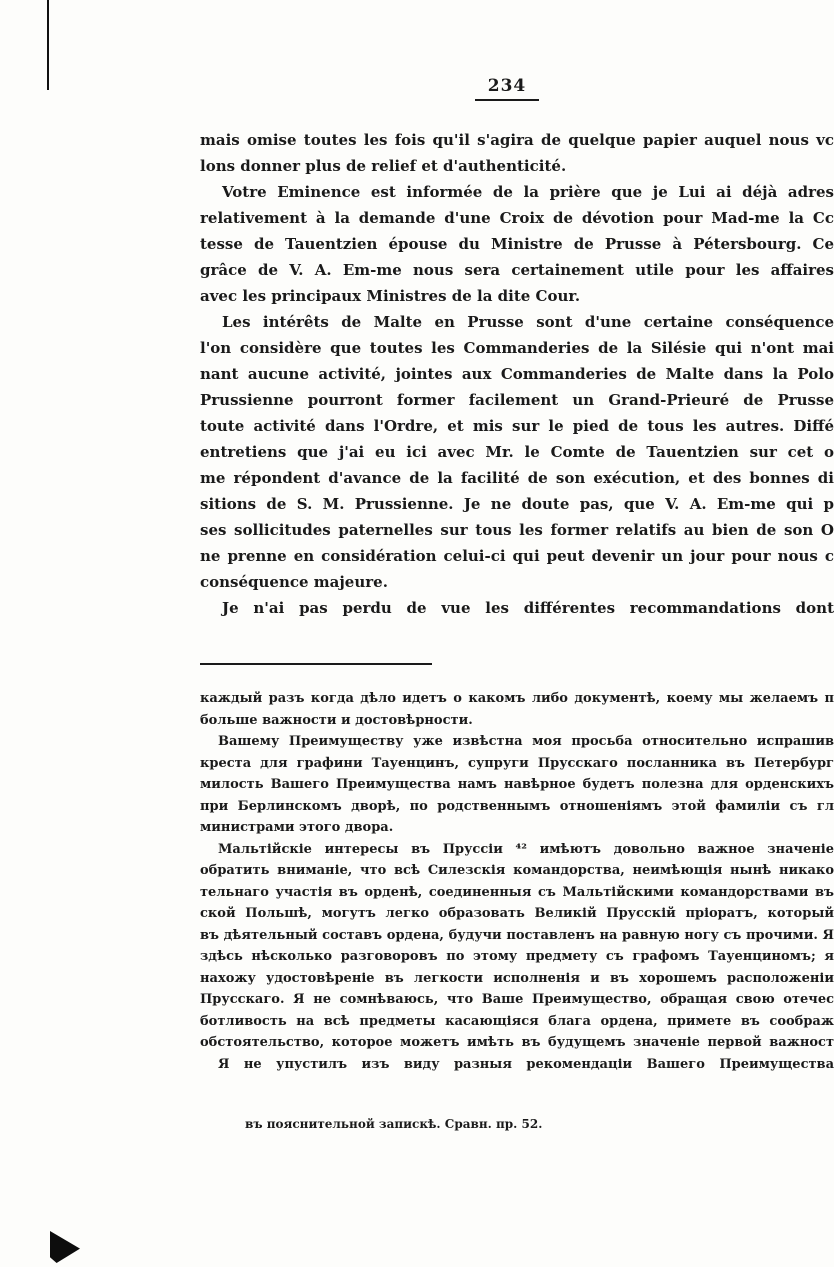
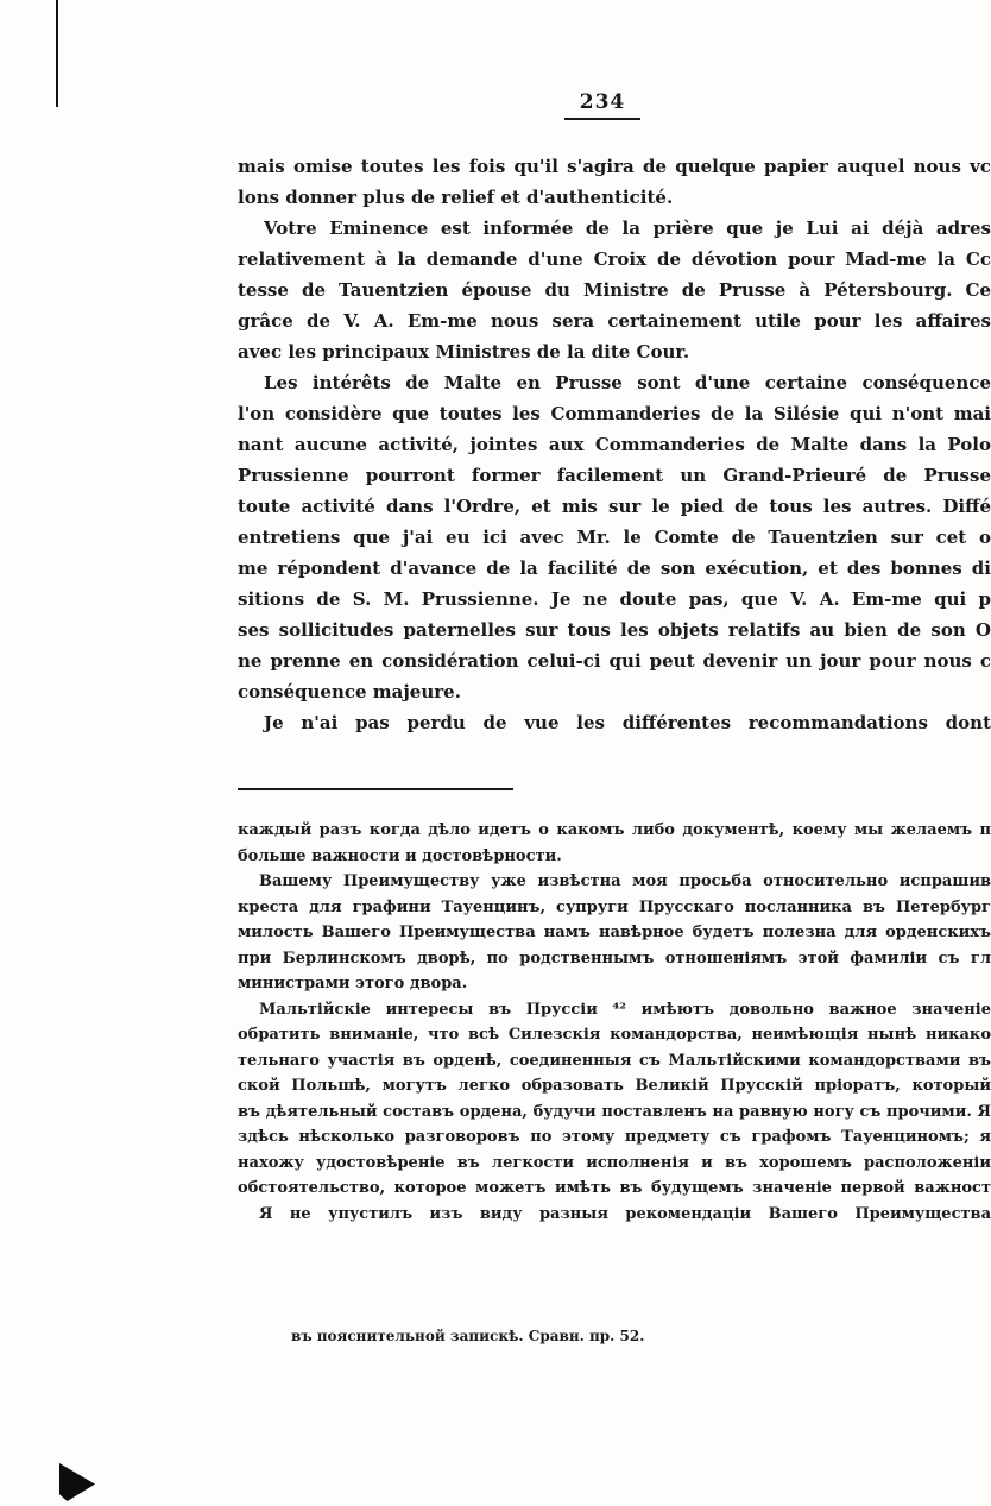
  234
  mais omise toutes les fois qu'il s'agira de quelque papier auquel nous vc
  lons donner plus de relief et d'authenticité.
  Votre Eminence est informée de la prière que je Lui ai déjà adres
  relativement à la demande d'une Croix de dévotion pour Mad-me la Cc
  tesse de Tauentzien épouse du Ministre de Prusse à Pétersbourg. Ce
  grâce de V. A. Em-me nous sera certainement utile pour les affaires
  avec les principaux Ministres de la dite Cour.
  Les intérêts de Malte en Prusse sont d'une certaine conséquence
  l'on considère que toutes les Commanderies de la Silésie qui n'ont mai
  nant aucune activité, jointes aux Commanderies de Malte dans la Polo
  Prussienne pourront former facilement un Grand-Prieuré de Prusse
  toute activité dans l'Ordre, et mis sur le pied de tous les autres. Diffé
  entretiens que j'ai eu ici avec Mr. le Comte de Tauentzien sur cet o
  me répondent d'avance de la facilité de son exécution, et des bonnes di
  sitions de S. M. Prussienne. Je ne doute pas, que V. A. Em-me qui p
- ses sollicitudes paternelles sur tous les former relatifs au bien de son O
+ ses sollicitudes paternelles sur tous les objets relatifs au bien de son O
  ne prenne en considération celui-ci qui peut devenir un jour pour nous c
  conséquence majeure.
  Je n'ai pas perdu de vue les différentes recommandations dont
  каждый разъ когда дѣло идетъ о какомъ либо документѣ, коему мы желаемъ п
  больше важности и достовѣрности.
  Вашему Преимуществу уже извѣстна моя просьба относительно испрашив
  креста для графини Тауенцинъ, супруги Прусскаго посланника въ Петербург
  милость Вашего Преимущества намъ навѣрное будетъ полезна для орденскихъ
  при Берлинскомъ дворѣ, по родственнымъ отношеніямъ этой фамиліи съ гл
  министрами этого двора.
  Мальтійскіе интересы въ Пруссіи ⁴² имѣютъ довольно важное значеніе
  обратить вниманіе, что всѣ Силезскія командорства, неимѣющія нынѣ никако
  тельнаго участія въ орденѣ, соединенныя съ Мальтійскими командорствами въ
  ской Польшѣ, могутъ легко образовать Великій Прусскій пріоратъ, который
  въ дѣятельный составъ ордена, будучи поставленъ на равную ногу съ прочими. Я
  здѣсь нѣсколько разговоровъ по этому предмету съ графомъ Тауенциномъ; я
  нахожу удостовѣреніе въ легкости исполненія и въ хорошемъ расположеніи
- Прусскаго. Я не сомнѣваюсь, что Ваше Преимущество, обращая свою отечес
- ботливость на всѣ предметы касающіяся блага ордена, примете въ соображ
  обстоятельство, которое можетъ имѣть въ будущемъ значеніе первой важност
  Я не упустилъ изъ виду разныя рекомендаціи Вашего Преимущества
  въ пояснительной запискѣ. Сравн. пр. 52.
